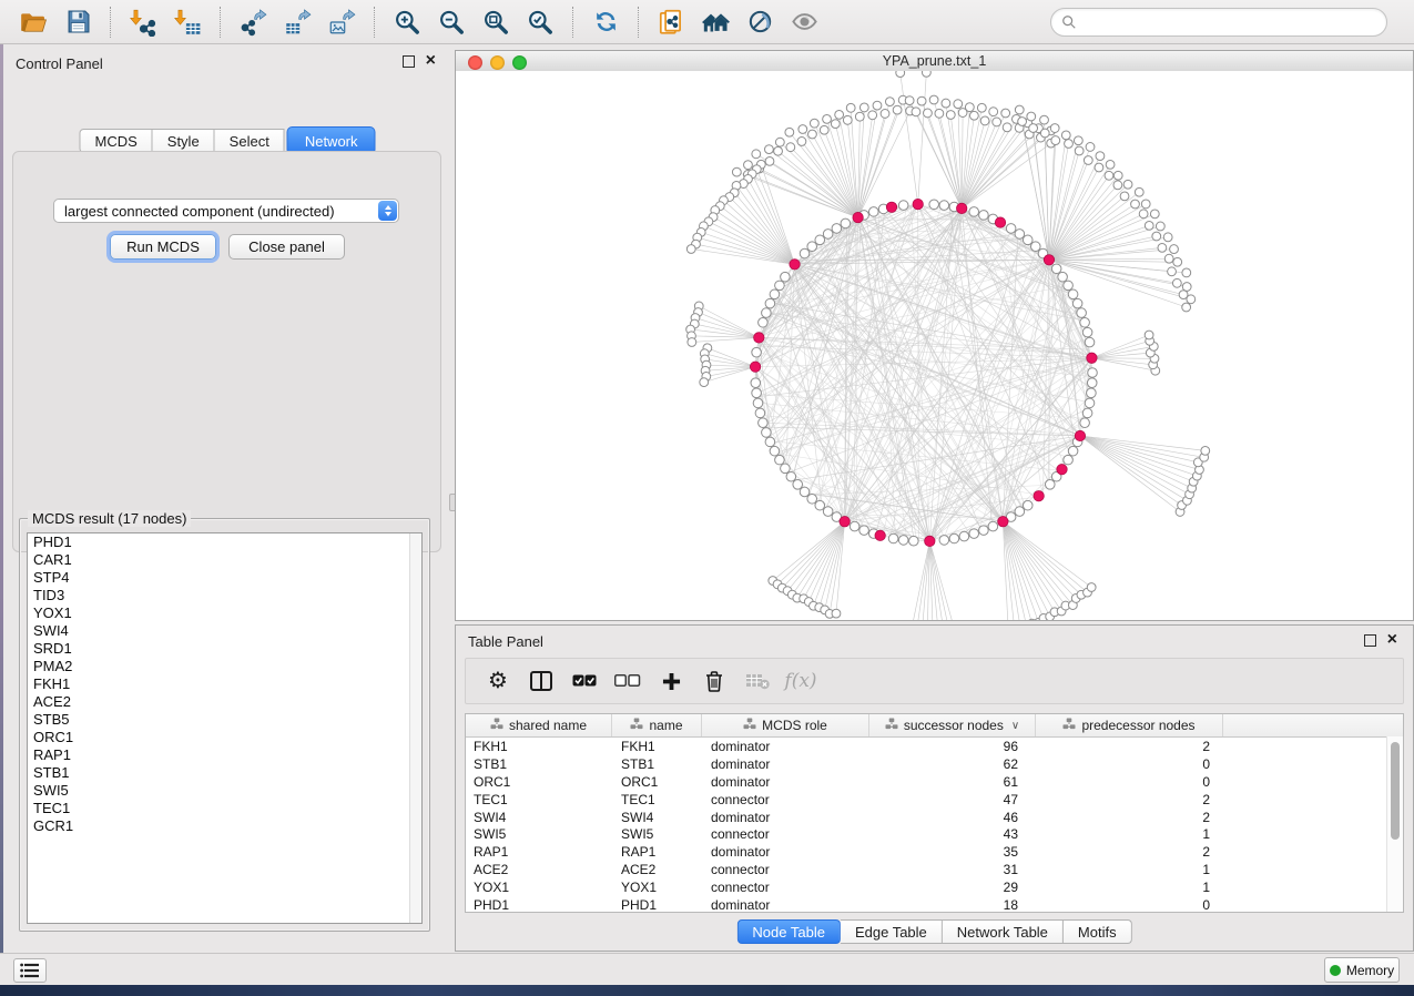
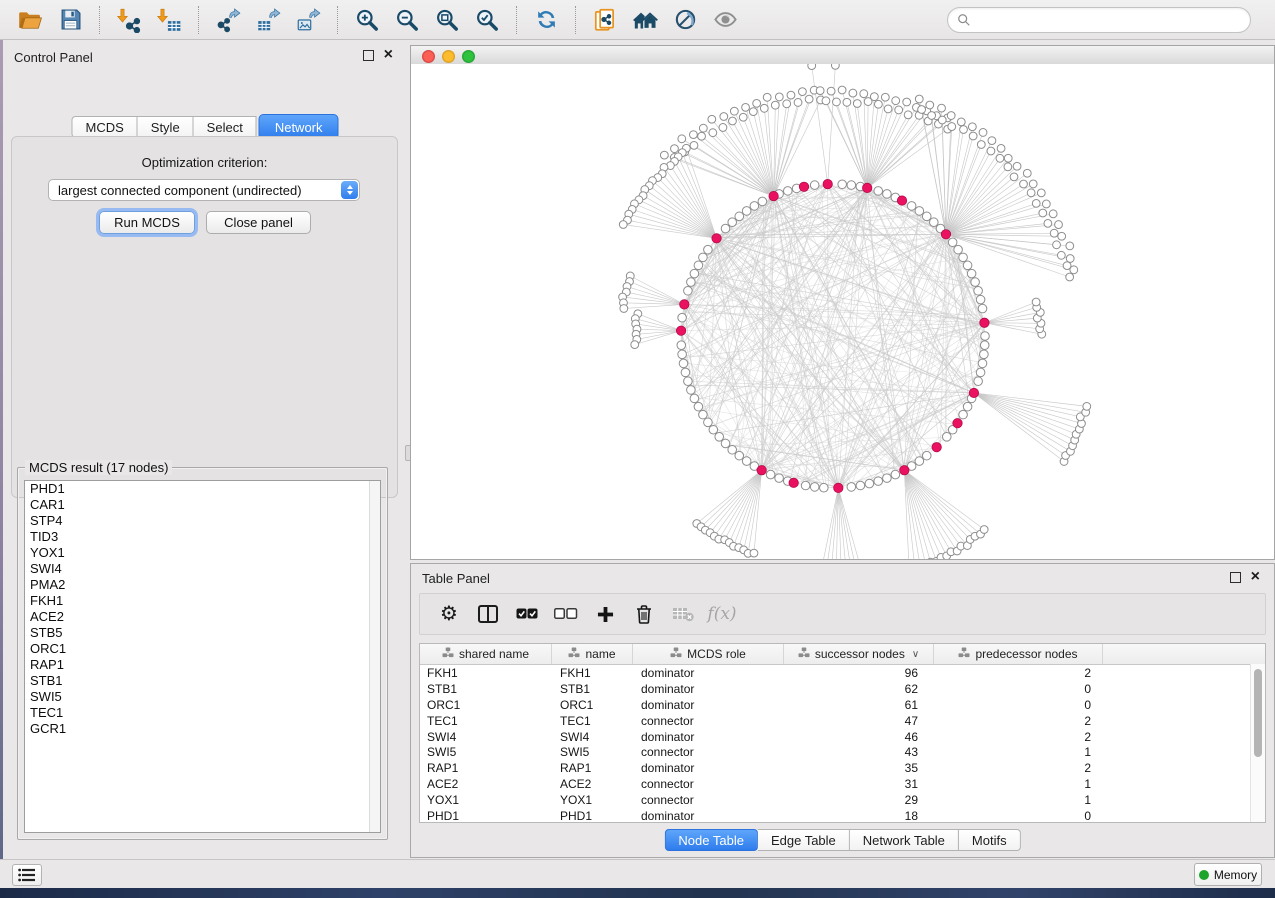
  Control Panel
  ×
  MCDS
  Style
  Select
  Network
+ Optimization criterion:
  largest connected component (undirected)
  Run MCDS
  Close panel
  MCDS result (17 nodes)
  PHD1
  CAR1
  STP4
  TID3
  YOX1
  SWI4
- SRD1
  PMA2
  FKH1
  ACE2
  STB5
  ORC1
  RAP1
  STB1
  SWI5
  TEC1
  GCR1
- YPA_prune.txt_1
  Table Panel
  ×
  ⚙
  f(x)
  shared name
  name
  MCDS role
  successor nodes
  ∨
  predecessor nodes
  FKH1
  FKH1
  dominator
  96
  2
  STB1
  STB1
  dominator
  62
  0
  ORC1
  ORC1
  dominator
  61
  0
  TEC1
  TEC1
  connector
  47
  2
  SWI4
  SWI4
  dominator
  46
  2
  SWI5
  SWI5
  connector
  43
  1
  RAP1
  RAP1
  dominator
  35
  2
  ACE2
  ACE2
  connector
  31
  1
  YOX1
  YOX1
  connector
  29
  1
  PHD1
  PHD1
  dominator
  18
  0
  Node Table
  Edge Table
  Network Table
  Motifs
  Memory
